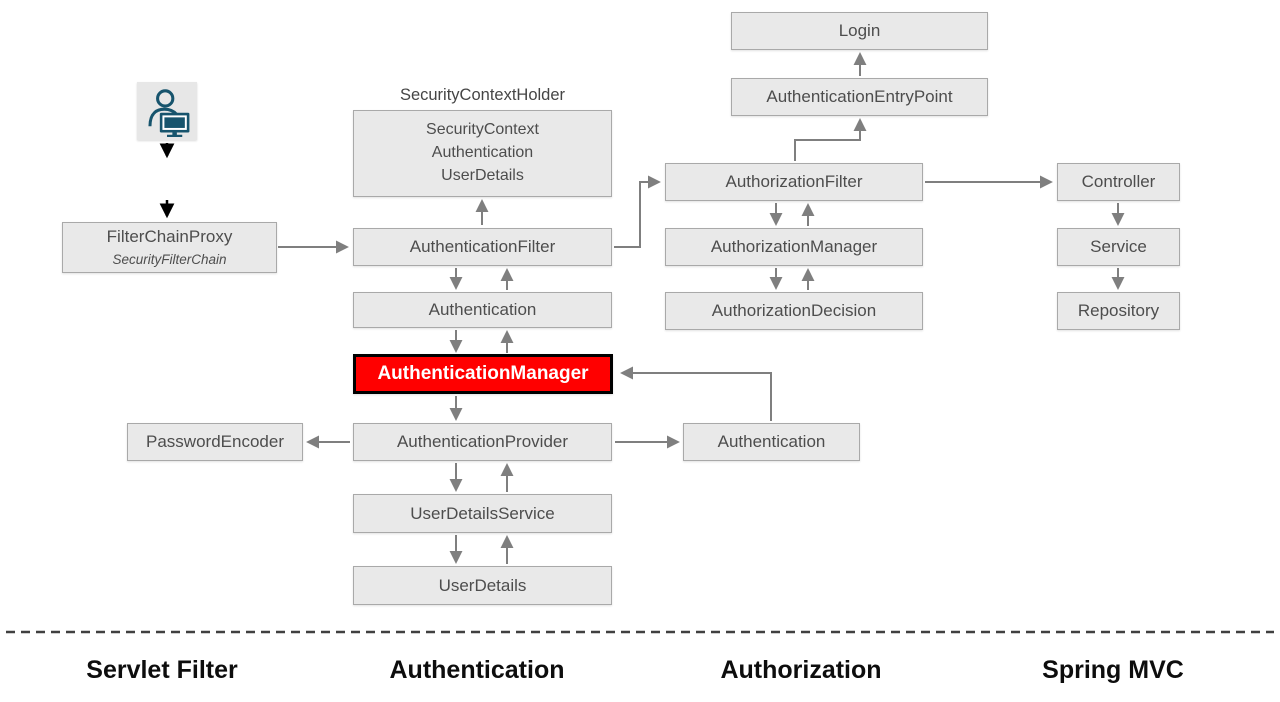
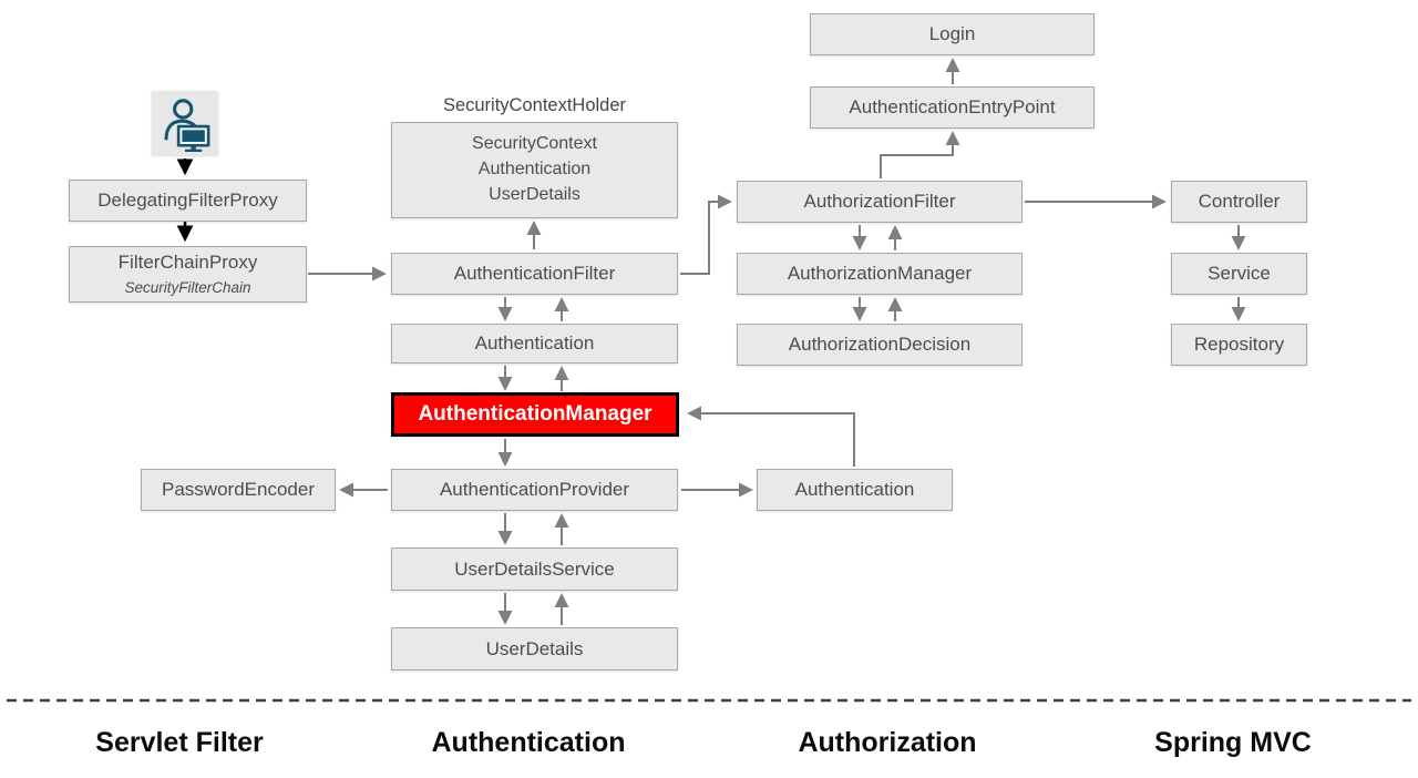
+ DelegatingFilterProxy
  FilterChainProxy
  SecurityFilterChain
  SecurityContextHolder
  SecurityContext
  Authentication
  UserDetails
  AuthenticationFilter
  Authentication
  AuthenticationManager
  AuthenticationProvider
  PasswordEncoder
  Authentication
  UserDetailsService
  UserDetails
  Login
  AuthenticationEntryPoint
  AuthorizationFilter
  AuthorizationManager
  AuthorizationDecision
  Controller
  Service
  Repository
  Servlet Filter
  Authentication
  Authorization
  Spring MVC
